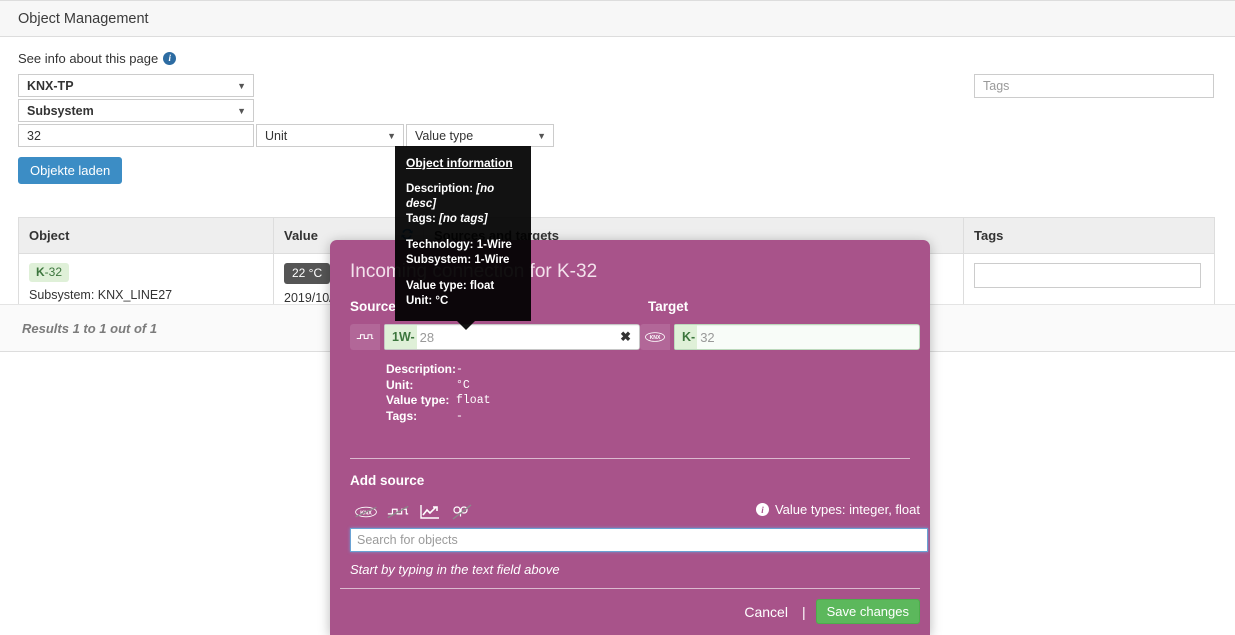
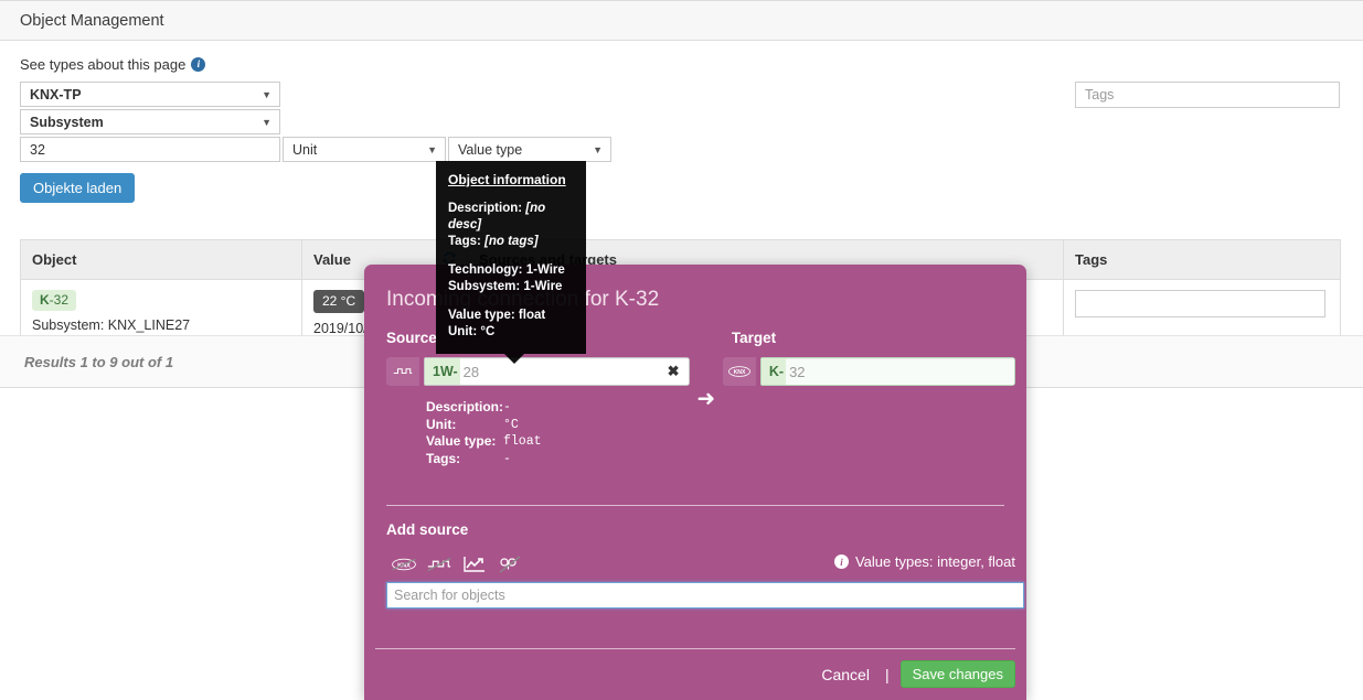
  Object Management
- See info about this page
+ See types about this page
  i
  KNX-TP
  ▼
  Subsystem
  ▼
  32
  Unit
  ▼
  Value type
  ▼
  Tags
  Objekte laden
- Results 1 to 1 out of 1
+ Results 1 to 9 out of 1
  Source
  1W-
  28
  ✖
  Description:
  -
  Unit:
  °C
  Value type:
  float
  Tags:
  -
+ ➜
  Target
  K-
  32
  Add source
  i
  Value types: integer, float
  Search for objects
- Start by typing in the text field above
  Cancel
  |
  Save changes
  Object information
  Description: [no desc]
  Tags: [no tags]
  Technology: 1-Wire
  Subsystem: 1-Wire
  Value type: float
  Unit: °C
